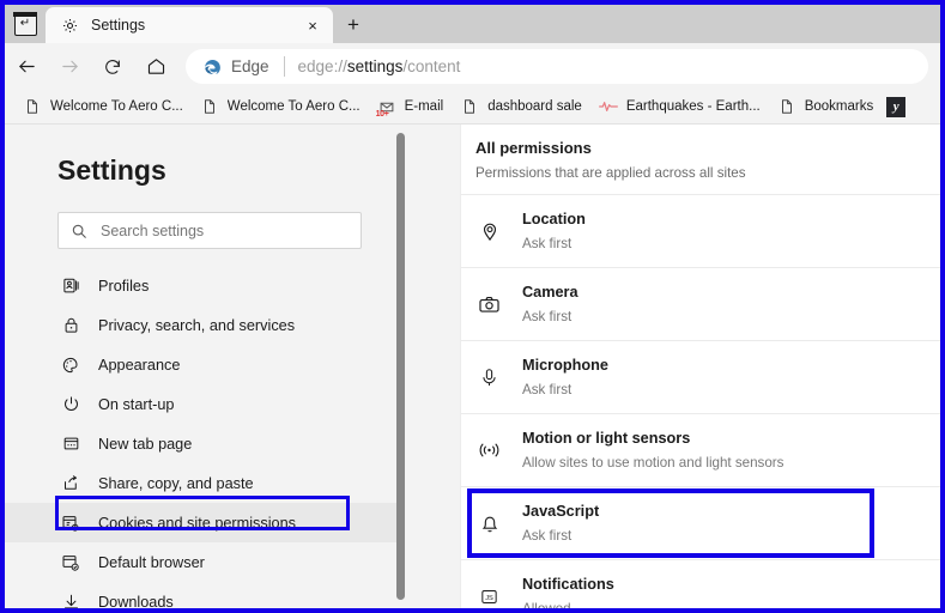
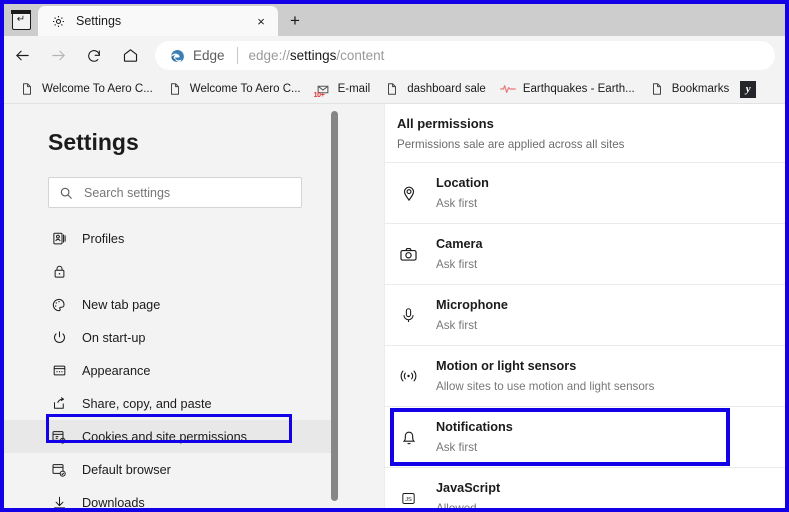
  Settings
  ×
  +
  Edge
  edge://settings/content
  Welcome To Aero C...
  Welcome To Aero C...
  E-mail
  dashboard sale
  Earthquakes - Earth...
  Bookmarks
  y
  Settings
  Search settings
  Profiles
- Privacy, search, and services
- Appearance
+ New tab page
  On start-up
- New tab page
+ Appearance
  Share, copy, and paste
  Cookies and site permissions
  Default browser
  Downloads
  All permissions
- Permissions that are applied across all sites
+ Permissions sale are applied across all sites
  Location
  Ask first
  Camera
  Ask first
  Microphone
  Ask first
  Motion or light sensors
  Allow sites to use motion and light sensors
- JavaScript
+ Notifications
  Ask first
- Notifications
+ JavaScript
